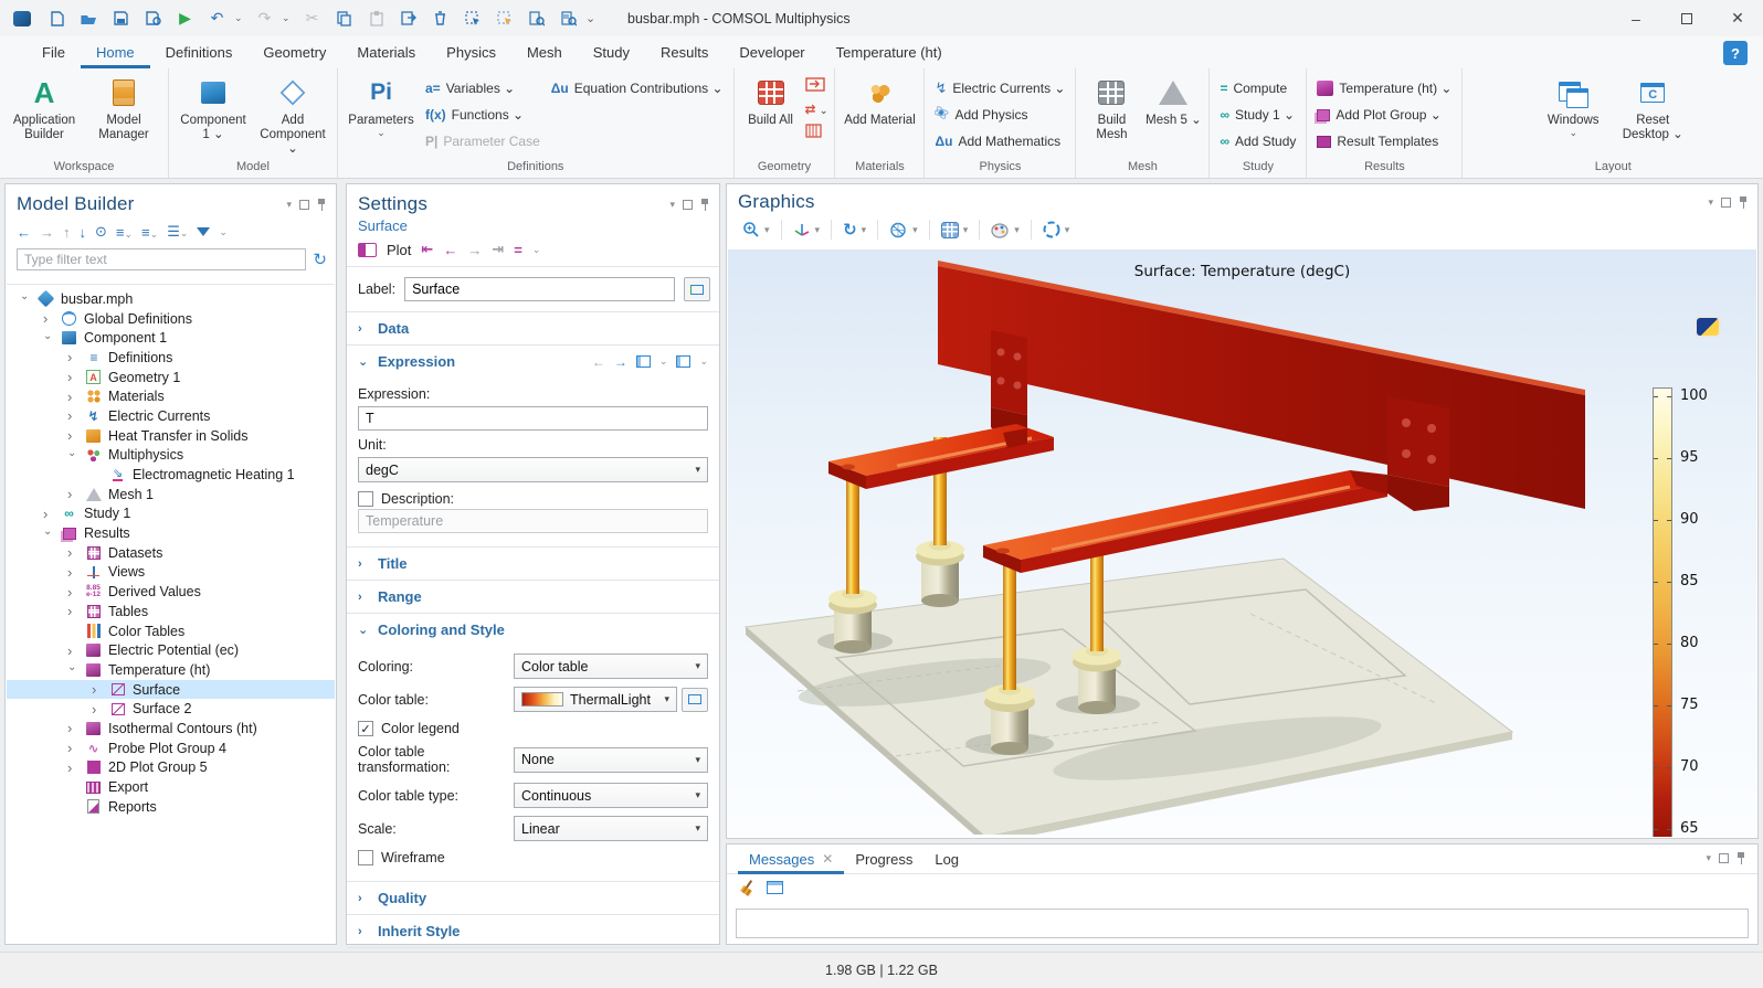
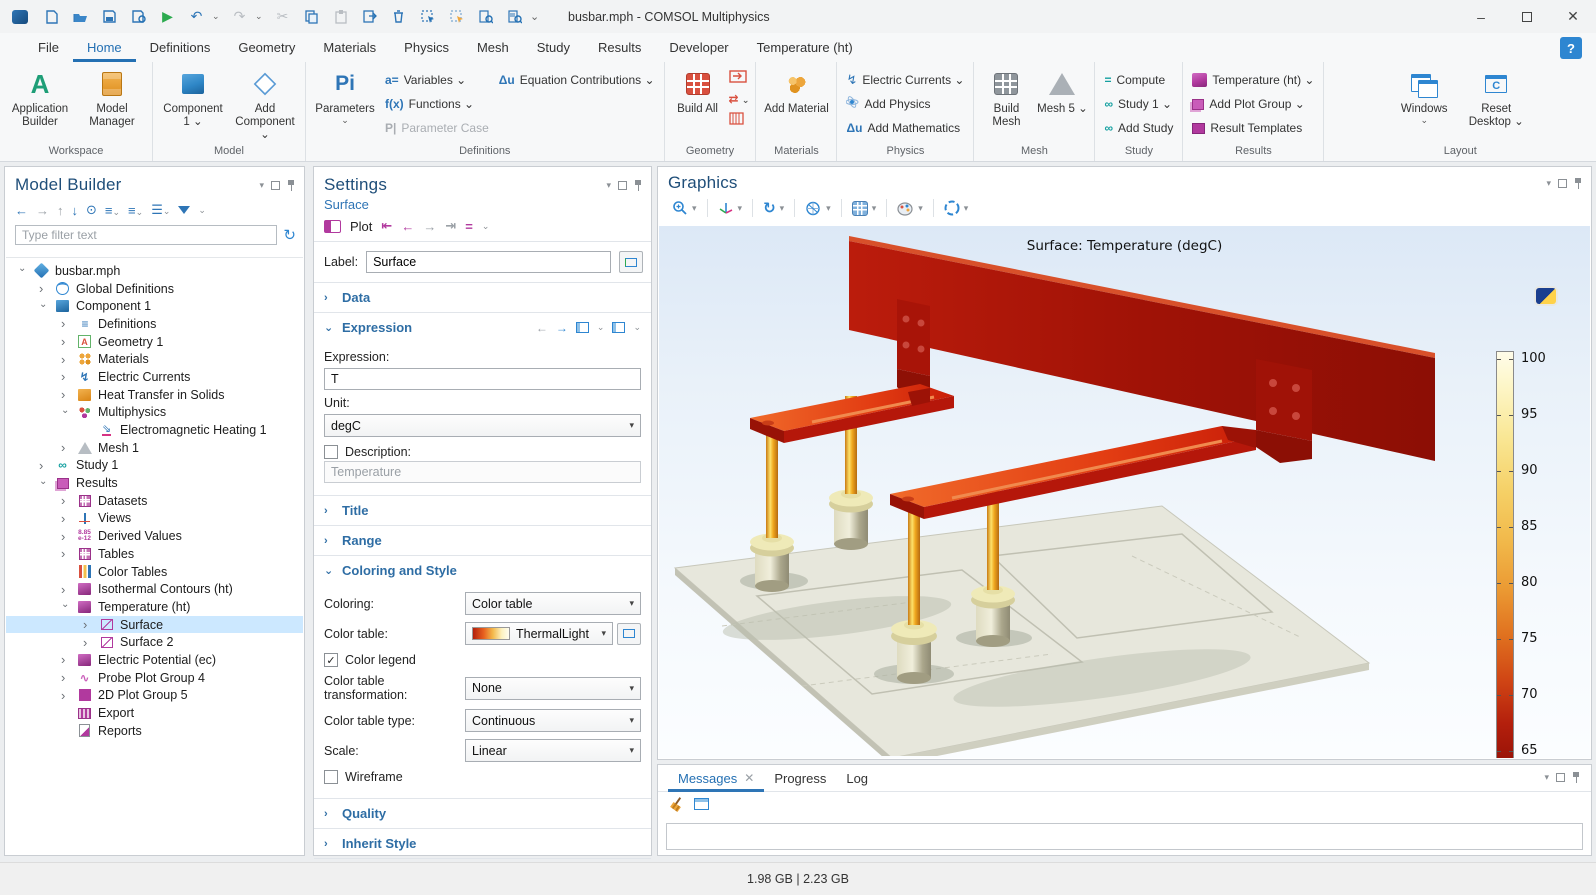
  ▶
  ↶
  ⌄
  ↷
  ⌄
  ✂
  ⌄
  busbar.mph - COMSOL Multiphysics
  –
  ✕
  File
  Home
  Definitions
  Geometry
  Materials
  Physics
  Mesh
  Study
  Results
  Developer
  Temperature (ht)
  ?
  A
  Application Builder
  Model Manager
  Workspace
  Component 1 ⌄
  Add Component ⌄
  Model
  Pi
  Parameters
  ⌄
  a=
  Variables ⌄
  f(x)
  Functions ⌄
  P|
  Parameter Case
  Δu
  Equation Contributions ⌄
  Definitions
  Build All
  ⇄ ⌄
  Geometry
  Add Material
  Materials
  ↯
  Electric Currents ⌄
  Add Physics
  Δu
  Add Mathematics
  Physics
  Build Mesh
  Mesh 5 ⌄
  Mesh
  =
  Compute
  ∞
  Study 1 ⌄
  ∞
  Add Study
  Study
  Temperature (ht) ⌄
  Add Plot Group ⌄
  Result Templates
  Results
  Windows
  ⌄
  C
  Reset Desktop ⌄
  Layout
  Model Builder
  ▾
  ←
  →
  ↑
  ↓
  ⊙
  ≡⌄
  ≡⌄
  ☰⌄
  ⌄
  Type filter text
  ↻
  busbar.mph
  Global Definitions
  Component 1
  ≡
  Definitions
  A
  Geometry 1
  Materials
  ↯
  Electric Currents
  Heat Transfer in Solids
  Multiphysics
  ⇘
  Electromagnetic Heating 1
  Mesh 1
  ∞
  Study 1
  Results
  Datasets
  Views
  Derived Values
  Tables
  Color Tables
- Electric Potential (ec)
+ Isothermal Contours (ht)
  Temperature (ht)
  Surface
  Surface 2
- Isothermal Contours (ht)
+ Electric Potential (ec)
  ∿
  Probe Plot Group 4
  2D Plot Group 5
  Export
  Reports
  Settings
  ▾
  Surface
  Plot
  ⇤
  ←
  →
  ⇥
  =
  ⌄
  Label:
  Surface
  ›
  Data
  ⌄
  Expression
  ←
  →
  ⌄
  ⌄
  Expression:
  T
  Unit:
  degC
  ▾
  Description:
  Temperature
  ›
  Title
  ›
  Range
  ⌄
  Coloring and Style
  Coloring:
  Color table
  ▾
  Color table:
  ThermalLight
  ▾
  ✓
  Color legend
  Color table transformation:
  None
  ▾
  Color table type:
  Continuous
  ▾
  Scale:
  Linear
  ▾
  Wireframe
  ›
  Quality
  ›
  Inherit Style
  Graphics
  ▾
  ▾
  ▾
  ↻
  ▾
  ▾
  ▾
  ▾
  ▾
  Surface: Temperature (degC)
  100
  95
  90
  85
  80
  75
  70
  65
  Messages
  ✕
  Progress
  Log
  ▾
- 1.98 GB | 1.22 GB
+ 1.98 GB | 2.23 GB
